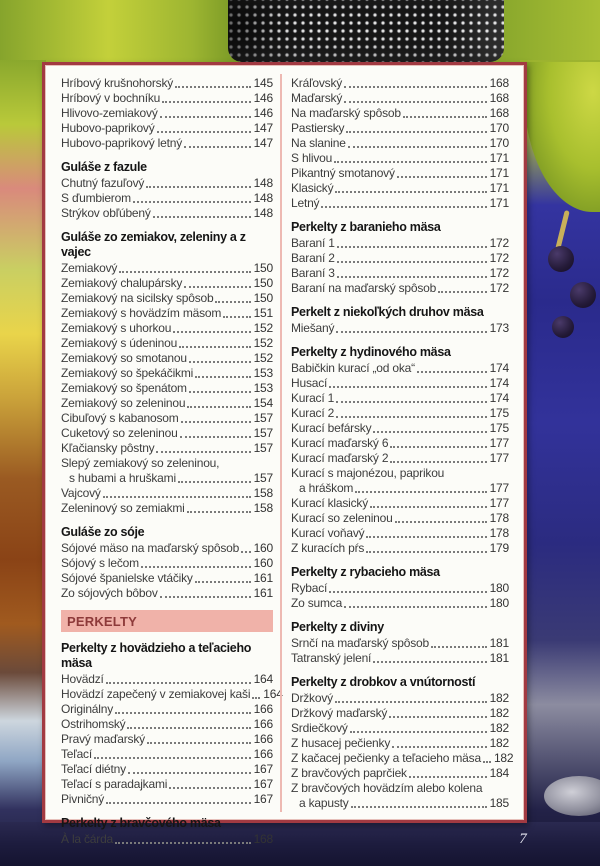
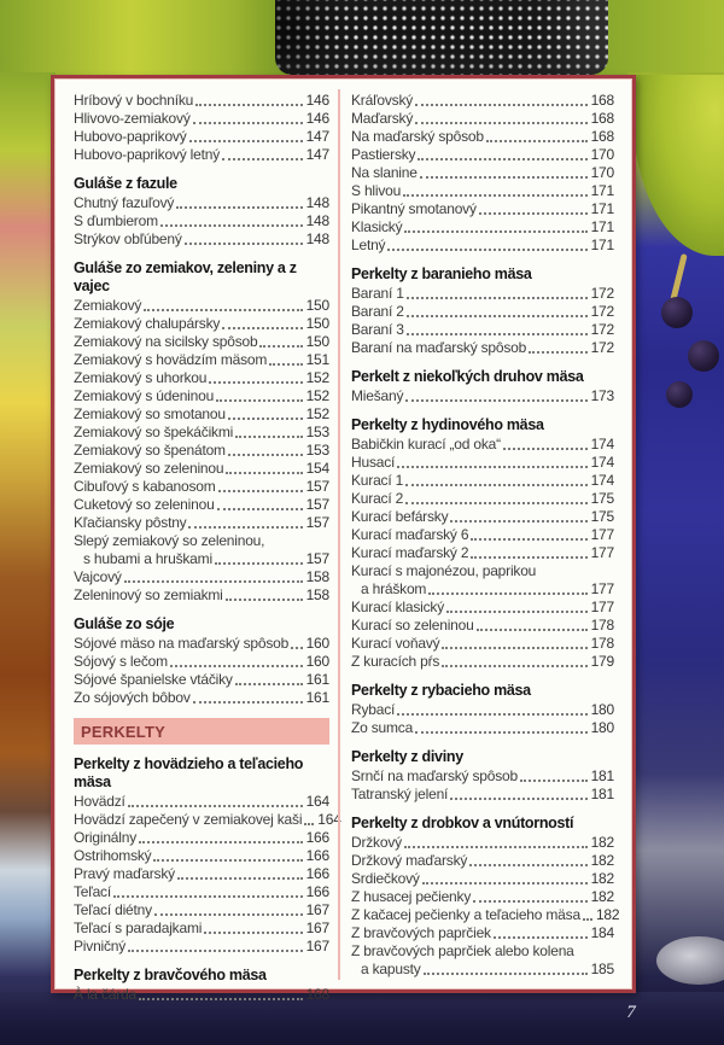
- Hríbový krušnohorský
- 145
  Hríbový v bochníku
  146
  Hlivovo-zemiakový
  146
  Hubovo-paprikový
  147
  Hubovo-paprikový letný
  147
  Guláše z fazule
  Chutný fazuľový
  148
  S ďumbierom
  148
  Strýkov obľúbený
  148
  Guláše zo zemiakov, zeleniny a z vajec
  Zemiakový
  150
  Zemiakový chalupársky
  150
  Zemiakový na sicilsky spôsob
  150
  Zemiakový s hovädzím mäsom
  151
  Zemiakový s uhorkou
  152
  Zemiakový s údeninou
  152
  Zemiakový so smotanou
  152
  Zemiakový so špekáčikmi
  153
  Zemiakový so špenátom
  153
  Zemiakový so zeleninou
  154
  Cibuľový s kabanosom
  157
  Cuketový so zeleninou
  157
  Kľačiansky pôstny
  157
  Slepý zemiakový so zeleninou,
  s hubami a hruškami
  157
  Vajcový
  158
  Zeleninový so zemiakmi
  158
  Guláše zo sóje
  Sójové mäso na maďarský spôsob
  160
  Sójový s lečom
  160
  Sójové španielske vtáčiky
  161
  Zo sójových bôbov
  161
  PERKELTY
  Perkelty z hovädzieho a teľacieho mäsa
  Hovädzí
  164
  Hovädzí zapečený v zemiakovej kaši
  Originálny
  166
  Ostrihomský
  166
  Pravý maďarský
  166
  Teľací
  166
  Teľací diétny
  167
  Teľací s paradajkami
  167
  Pivničný
  167
  Perkelty z bravčového mäsa
  À la čárda
  168
  Kráľovský
  168
  Maďarský
  168
  Na maďarský spôsob
  168
  Pastiersky
  170
  Na slanine
  170
  S hlivou
  171
  Pikantný smotanový
  171
  Klasický
  171
  Letný
  171
  Perkelty z baranieho mäsa
  Baraní 1
  172
  Baraní 2
  172
  Baraní 3
  172
  Baraní na maďarský spôsob
  172
  Perkelt z niekoľkých druhov mäsa
  Miešaný
  173
  Perkelty z hydinového mäsa
  Babičkin kurací „od oka“
  174
  Husací
  174
  Kurací 1
  174
  Kurací 2
  175
  Kurací befársky
  175
  Kurací maďarský 6
  177
  Kurací maďarský 2
  177
  Kurací s majonézou, paprikou
  a hráškom
  177
  Kurací klasický
  177
  Kurací so zeleninou
  178
  Kurací voňavý
  178
  Z kuracích pŕs
  179
  Perkelty z rybacieho mäsa
  Rybací
  180
  Zo sumca
  180
  Perkelty z diviny
  Srnčí na maďarský spôsob
  181
  Tatranský jelení
  181
  Perkelty z drobkov a vnútorností
  Držkový
  182
  Držkový maďarský
  182
  Srdiečkový
  182
  Z husacej pečienky
  182
  Z kačacej pečienky a teľacieho mäsa
  182
  Z bravčových paprčiek
  184
- Z bravčových hovädzím alebo kolena
+ Z bravčových paprčiek alebo kolena
  a kapusty
  185
  7
